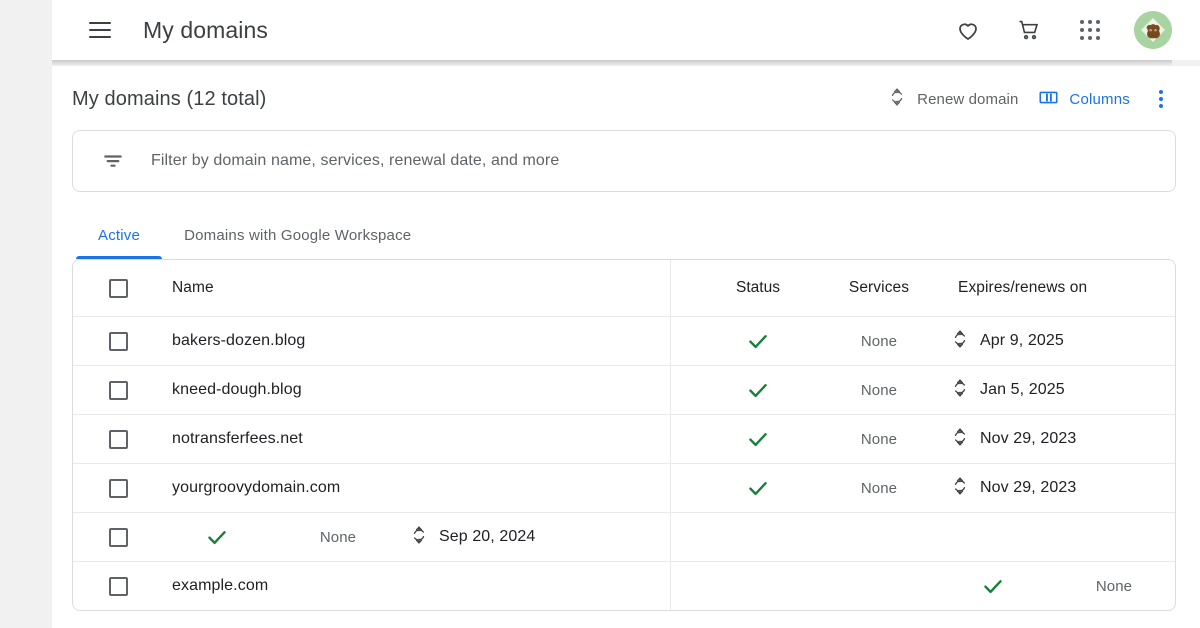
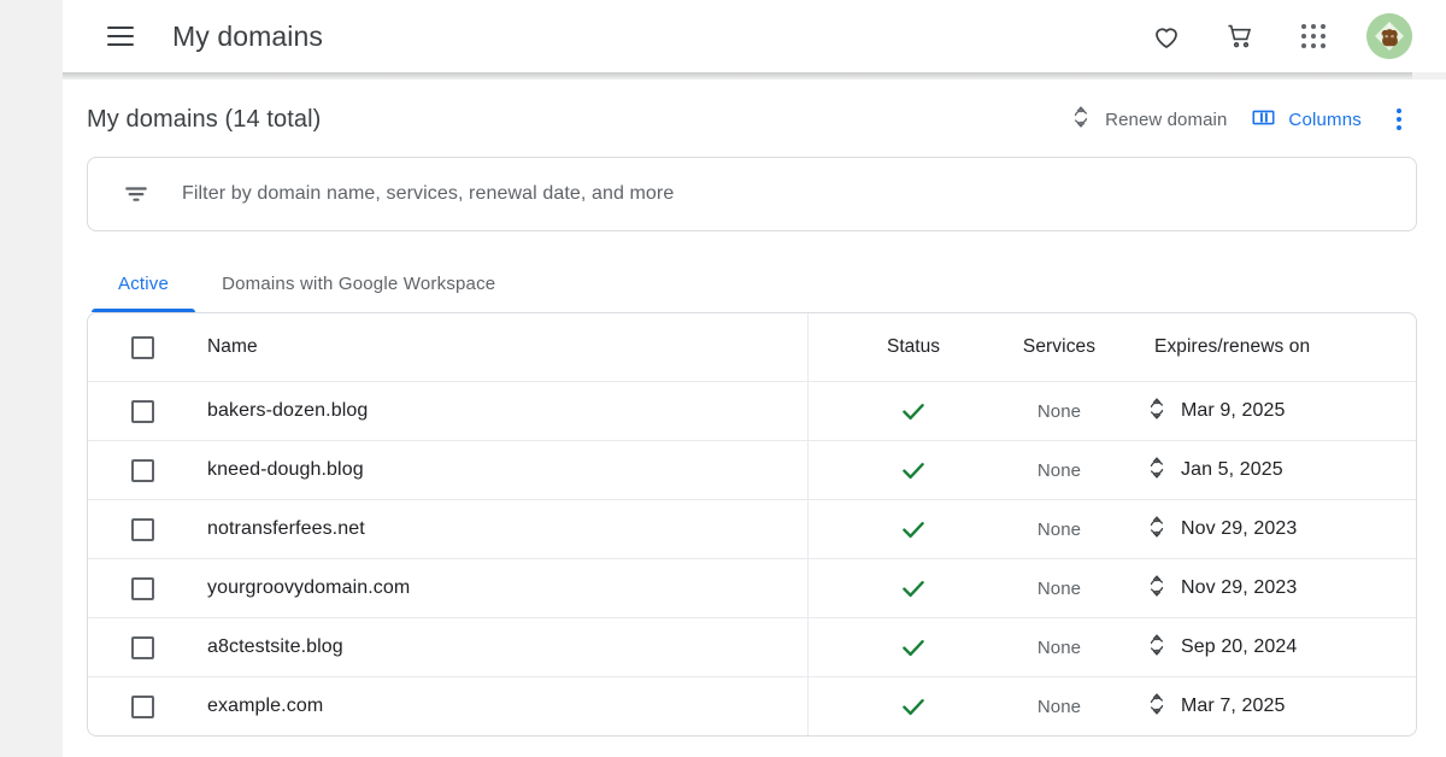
  My domains
- My domains (12 total)
+ My domains (14 total)
  Renew domain
  Columns
  Filter by domain name, services, renewal date, and more
  Active
  Domains with Google Workspace
  Name
  Status
  Services
  Expires/renews on
  bakers-dozen.blog
  None
- Apr 9, 2025
+ Mar 9, 2025
  kneed-dough.blog
  None
  Jan 5, 2025
  notransferfees.net
  None
  Nov 29, 2023
  yourgroovydomain.com
  None
  Nov 29, 2023
+ a8ctestsite.blog
  None
  Sep 20, 2024
  example.com
  None
+ Mar 7, 2025
